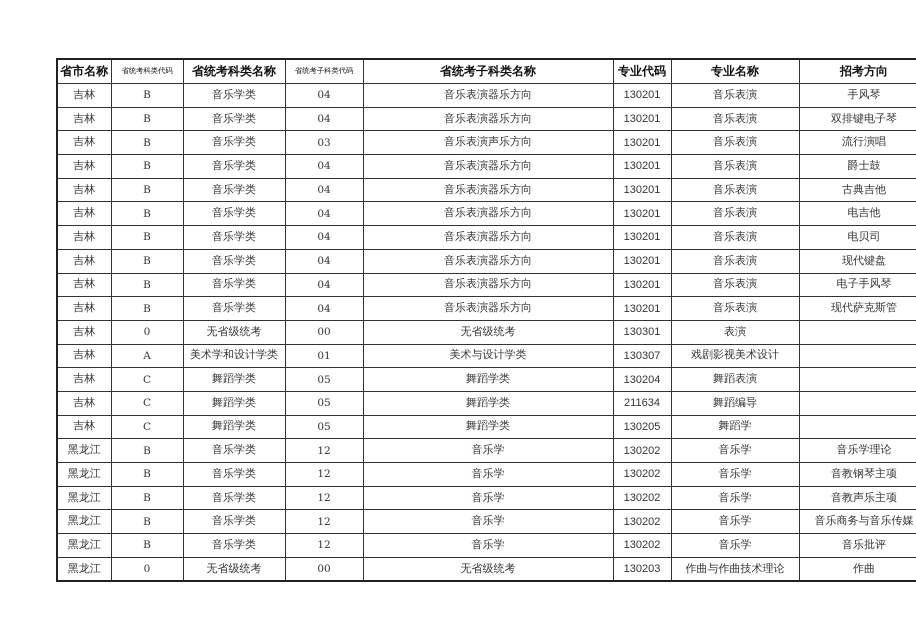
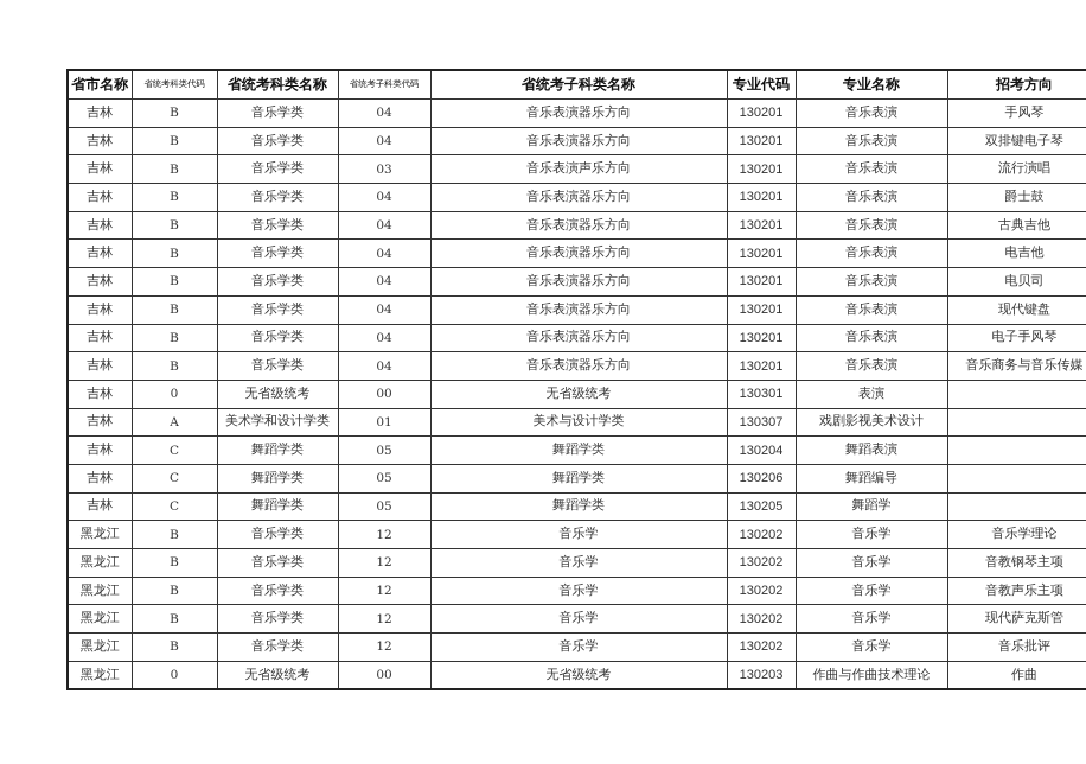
  省市名称	省统考科类代码	省统考科类名称	省统考子科类代码	省统考子科类名称	专业代码	专业名称	招考方向
  吉林	B	音乐学类	04	音乐表演器乐方向	130201	音乐表演	手风琴
  吉林	B	音乐学类	04	音乐表演器乐方向	130201	音乐表演	双排键电子琴
  吉林	B	音乐学类	03	音乐表演声乐方向	130201	音乐表演	流行演唱
  吉林	B	音乐学类	04	音乐表演器乐方向	130201	音乐表演	爵士鼓
  吉林	B	音乐学类	04	音乐表演器乐方向	130201	音乐表演	古典吉他
  吉林	B	音乐学类	04	音乐表演器乐方向	130201	音乐表演	电吉他
  吉林	B	音乐学类	04	音乐表演器乐方向	130201	音乐表演	电贝司
  吉林	B	音乐学类	04	音乐表演器乐方向	130201	音乐表演	现代键盘
  吉林	B	音乐学类	04	音乐表演器乐方向	130201	音乐表演	电子手风琴
- 吉林	B	音乐学类	04	音乐表演器乐方向	130201	音乐表演	现代萨克斯管
+ 吉林	B	音乐学类	04	音乐表演器乐方向	130201	音乐表演	音乐商务与音乐传媒
  吉林	0	无省级统考	00	无省级统考	130301	表演
  吉林	A	美术学和设计学类	01	美术与设计学类	130307	戏剧影视美术设计
  吉林	C	舞蹈学类	05	舞蹈学类	130204	舞蹈表演
- 吉林	C	舞蹈学类	05	舞蹈学类	211634	舞蹈编导
+ 吉林	C	舞蹈学类	05	舞蹈学类	130206	舞蹈编导
  吉林	C	舞蹈学类	05	舞蹈学类	130205	舞蹈学
  黑龙江	B	音乐学类	12	音乐学	130202	音乐学	音乐学理论
  黑龙江	B	音乐学类	12	音乐学	130202	音乐学	音教钢琴主项
  黑龙江	B	音乐学类	12	音乐学	130202	音乐学	音教声乐主项
- 黑龙江	B	音乐学类	12	音乐学	130202	音乐学	音乐商务与音乐传媒
+ 黑龙江	B	音乐学类	12	音乐学	130202	音乐学	现代萨克斯管
  黑龙江	B	音乐学类	12	音乐学	130202	音乐学	音乐批评
  黑龙江	0	无省级统考	00	无省级统考	130203	作曲与作曲技术理论	作曲
